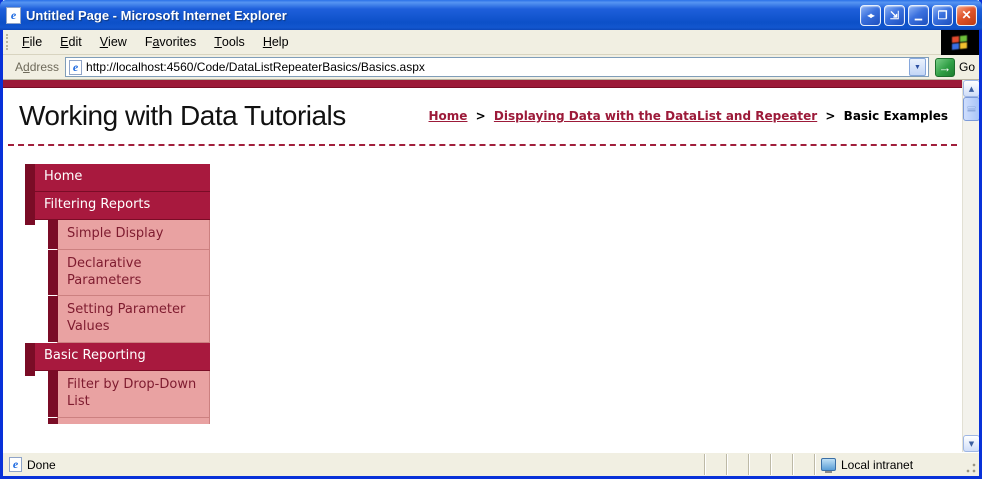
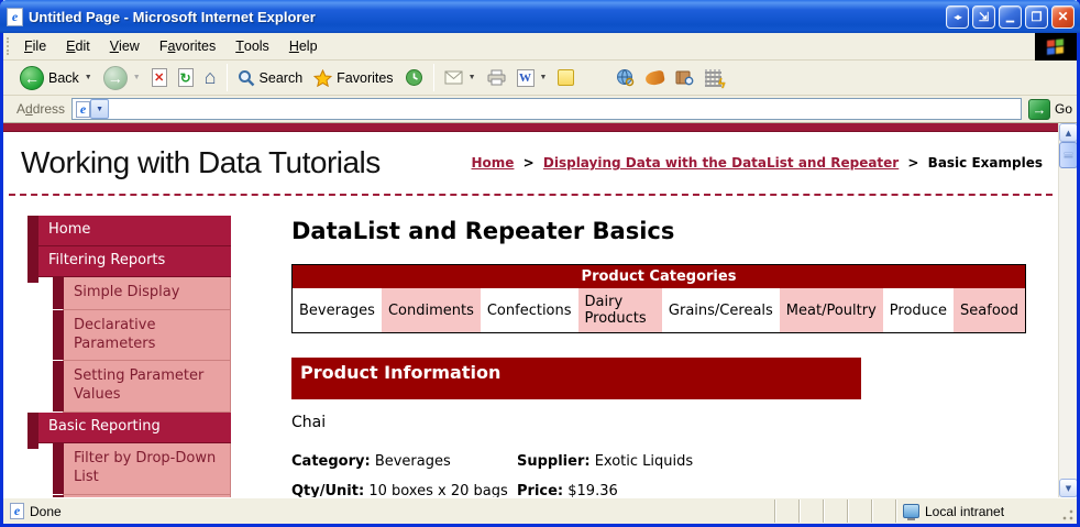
  Untitled Page - Microsoft Internet Explorer
  F
  ile
  E
  dit
  V
  iew
  F
  a
  vorites
  T
  ools
  H
  elp
+ Back
+ Search
+ Favorites
  Address
- http://localhost:4560/Code/DataListRepeaterBasics/Basics.aspx
  Go
  Working with Data Tutorials
  Home > Displaying Data with the DataList and Repeater > Basic Examples
  Home
  Filtering Reports
  Simple Display
  Declarative Parameters
  Setting Parameter Values
  Basic Reporting
  Filter by Drop-Down List
+ DataList and Repeater Basics
+ Product Categories
+ Beverages	Condiments	Confections	Dairy Products	Grains/Cereals	Meat/Poultry	Produce	Seafood
+ Product Information
+ Chai
+ Category: Beverages
+ Supplier: Exotic Liquids
+ Qty/Unit: 10 boxes x 20 bags
+ Price: $19.36
  Done
  Local intranet
